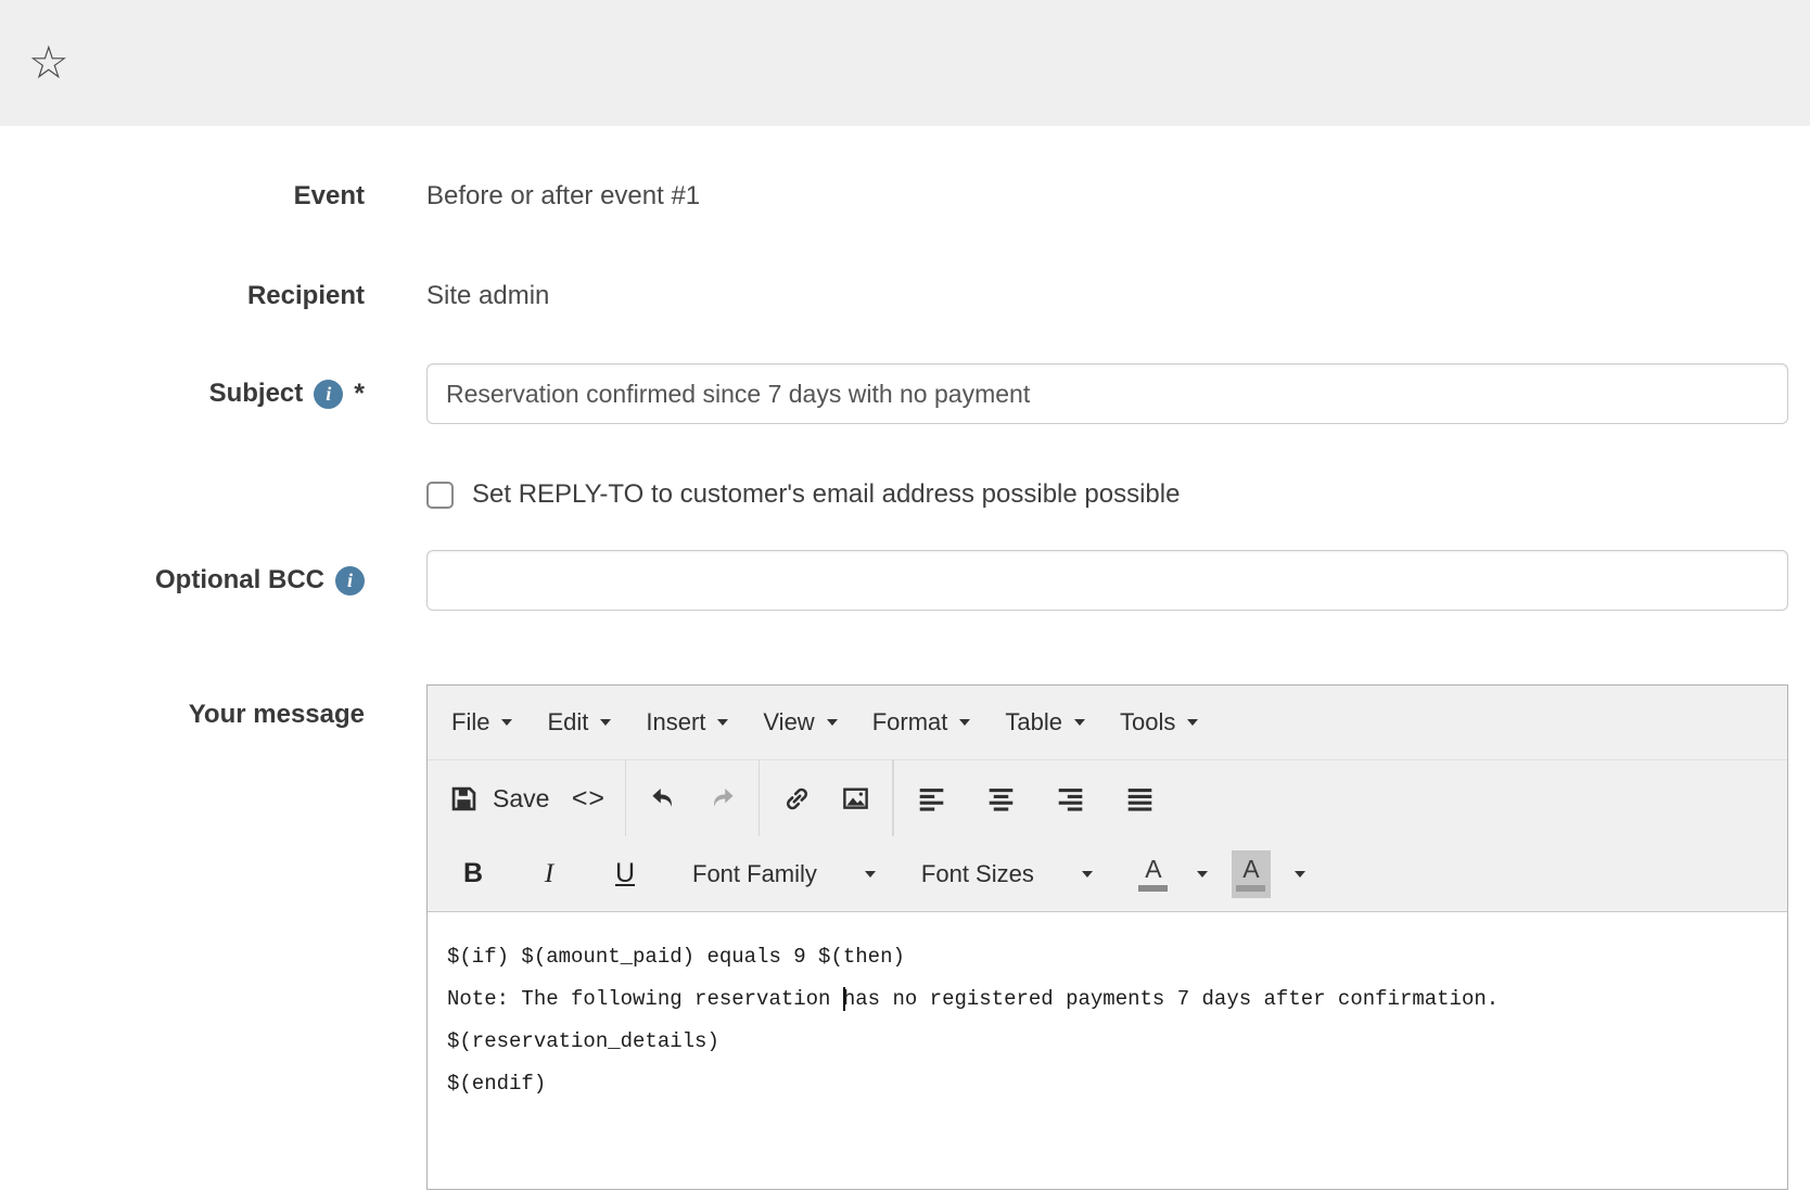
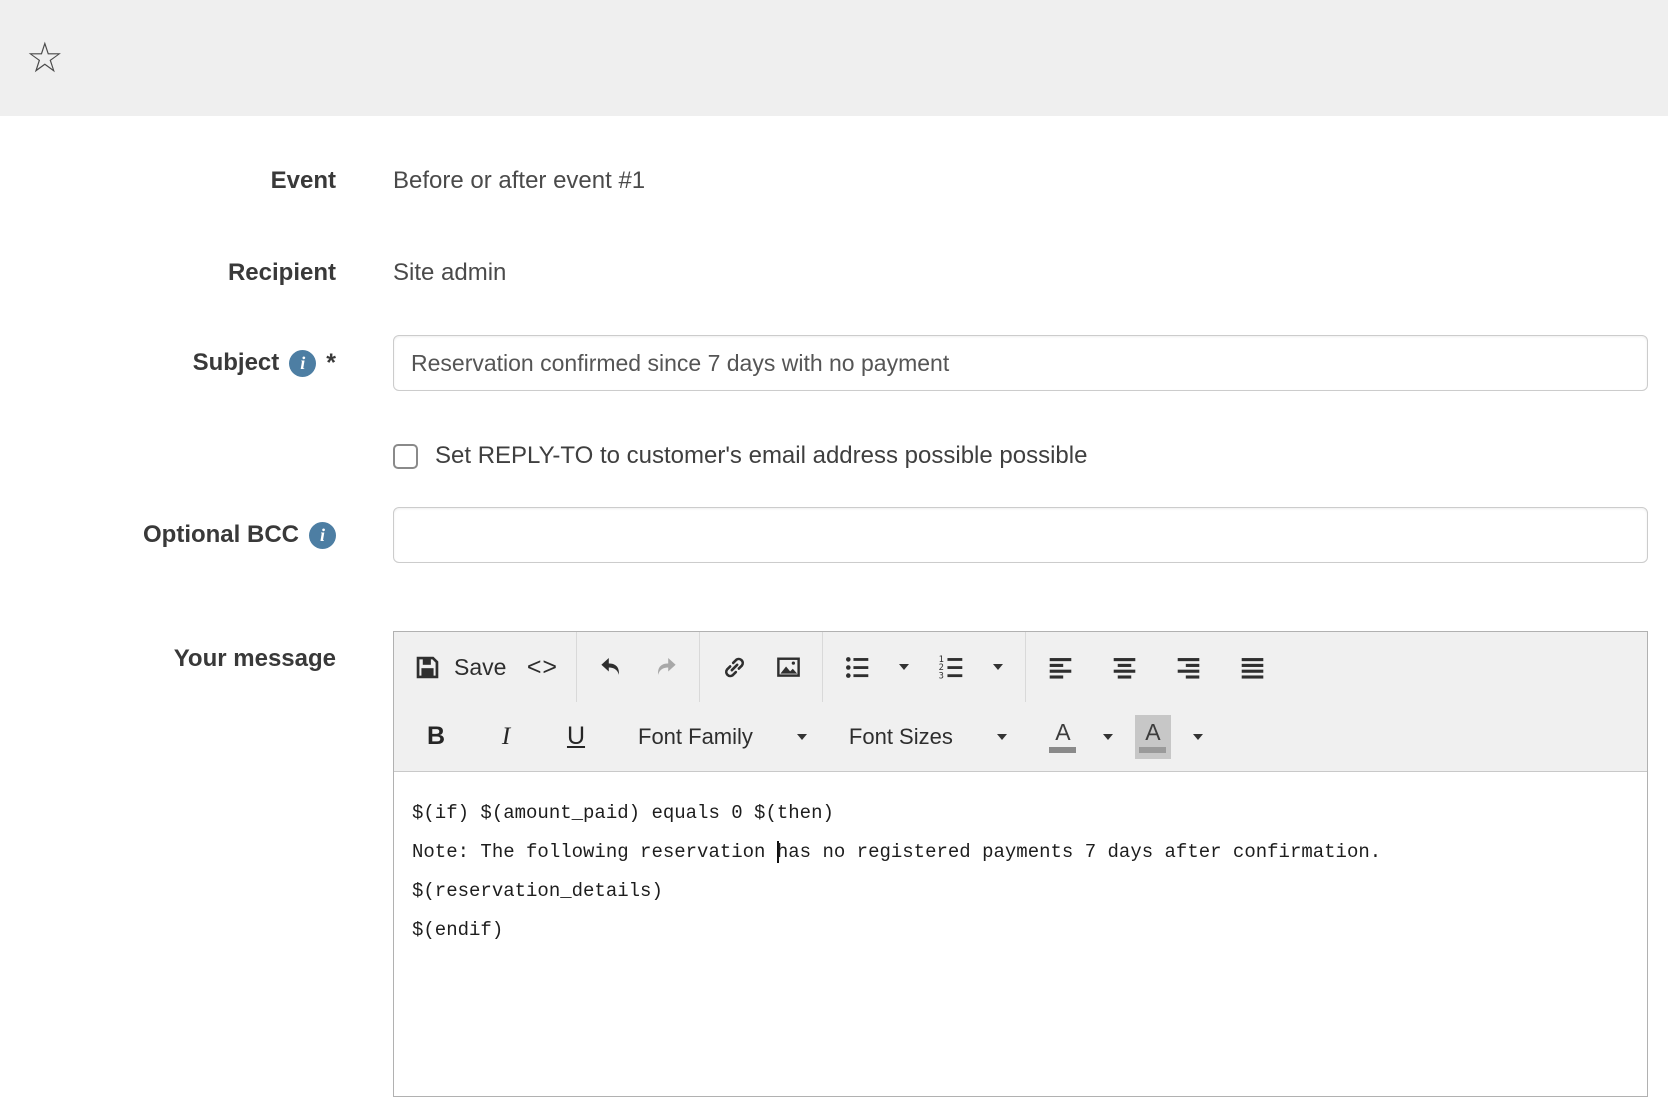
  ☆
  Event
  Before or after event #1
  Recipient
  Site admin
  Subject
  i
  *
  Reservation confirmed since 7 days with no payment
  Set REPLY-TO to customer's email address possible possible
  Optional BCC
  i
  Your message
- File
- Edit
- Insert
- View
- Format
- Table
- Tools
  Save
  <>
+ 1
+ 2
+ 3
  B
  I
  U
  Font Family
  Font Sizes
  A
  A
- $(if) $(amount_paid) equals 9 $(then)
+ $(if) $(amount_paid) equals 0 $(then)
  Note: The following reservation has no registered payments 7 days after confirmation.
  $(reservation_details)
  $(endif)
